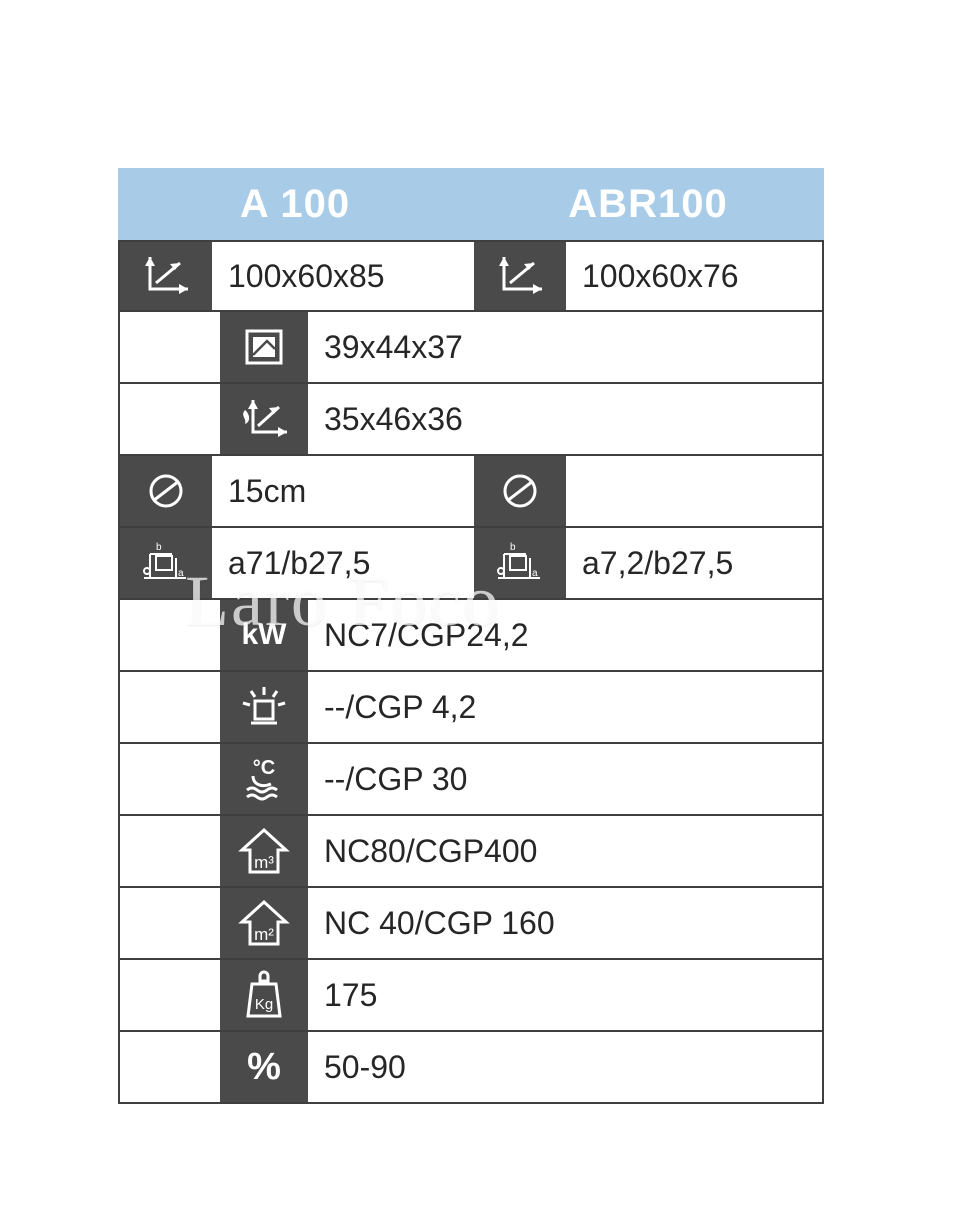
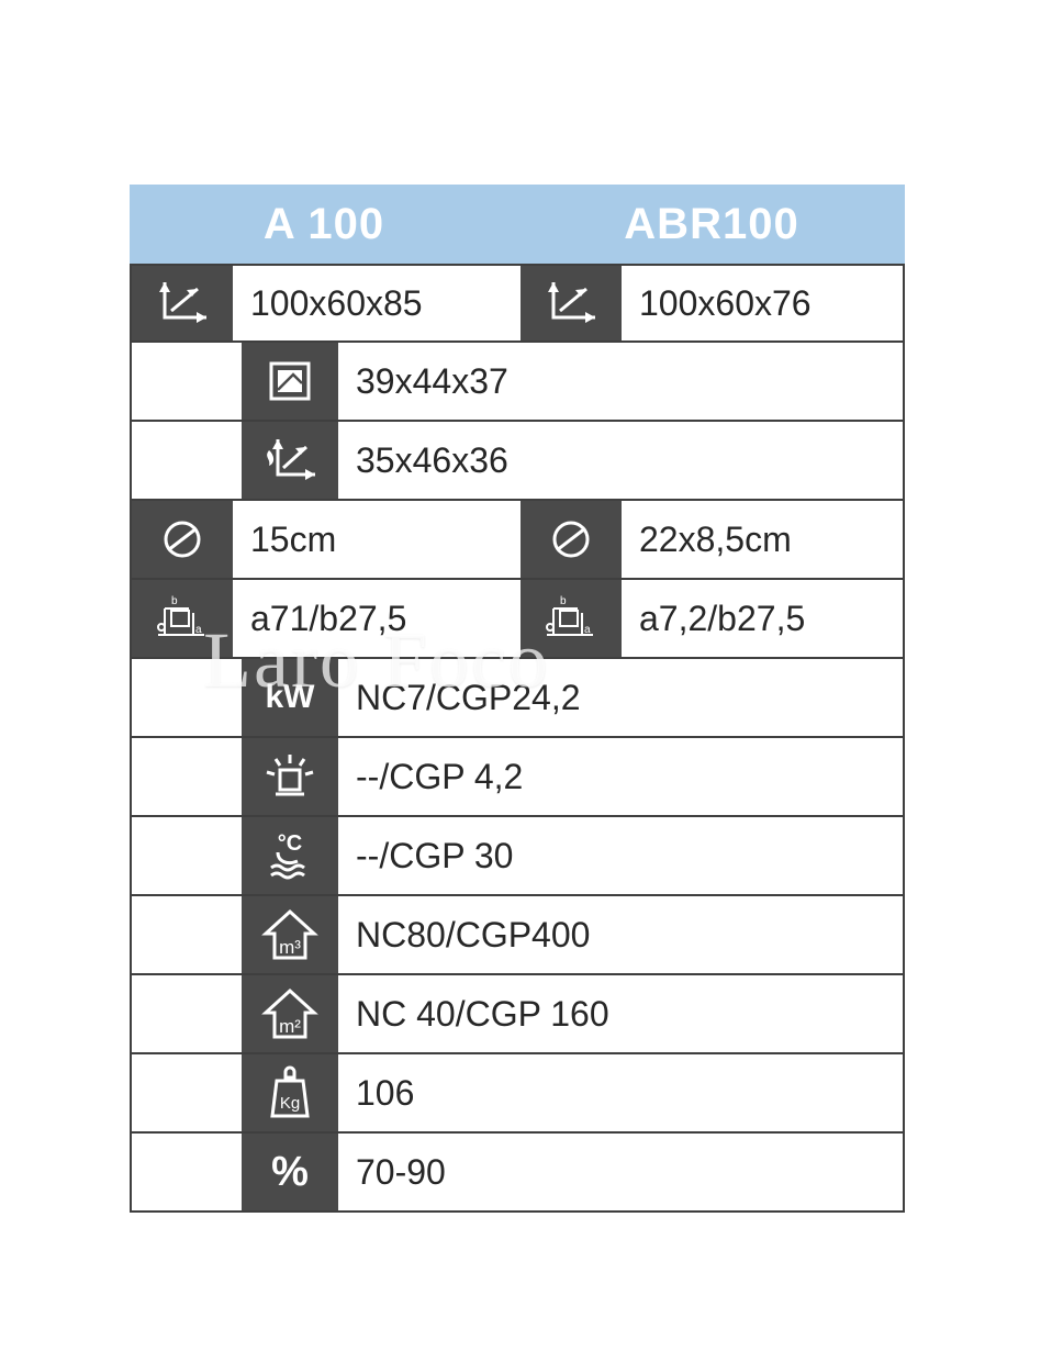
  A 100
  ABR100
  100x60x85
  100x60x76
  39x44x37
  35x46x36
  15cm
+ 22x8,5cm
  b
  a
  a71/b27,5
  b
  a
  a7,2/b27,5
  kW
  NC7/CGP24,2
  --/CGP 4,2
  °C
  --/CGP 30
  m³
  NC80/CGP400
  m²
  NC 40/CGP 160
  Kg
- 175
+ 106
  %
- 50-90
+ 70-90
  Laro Foco
